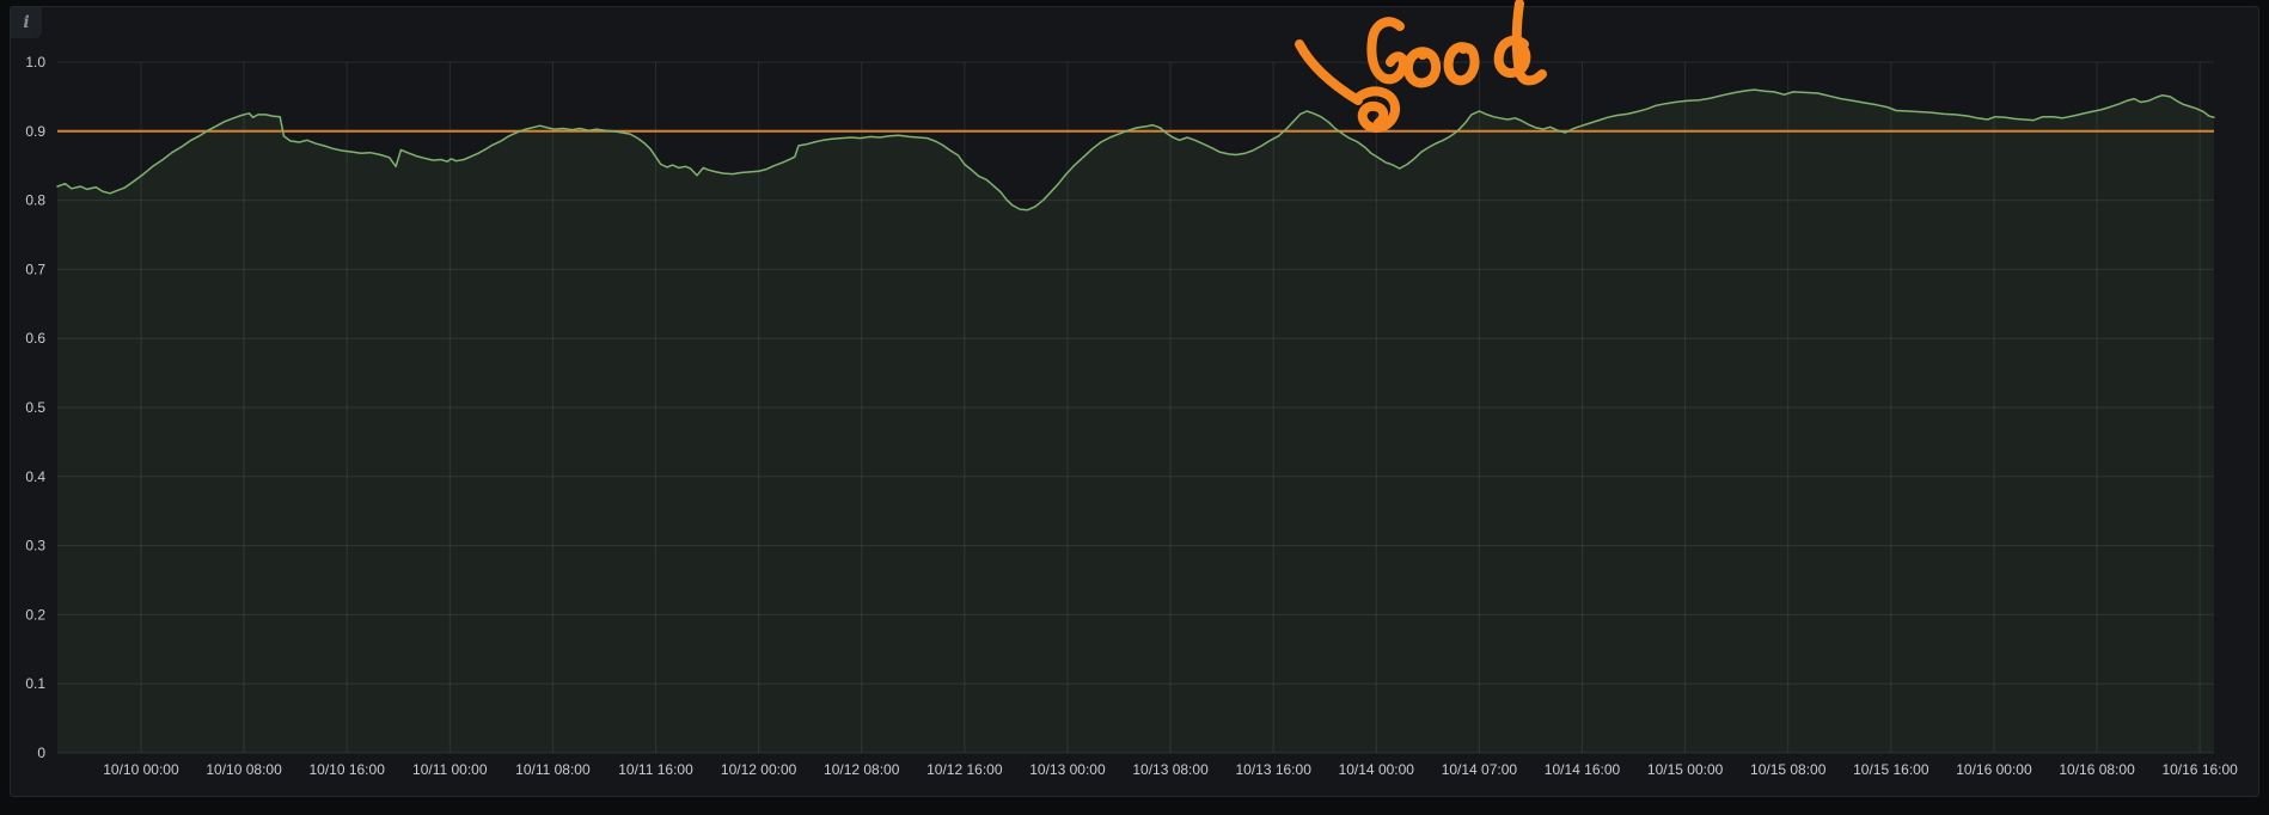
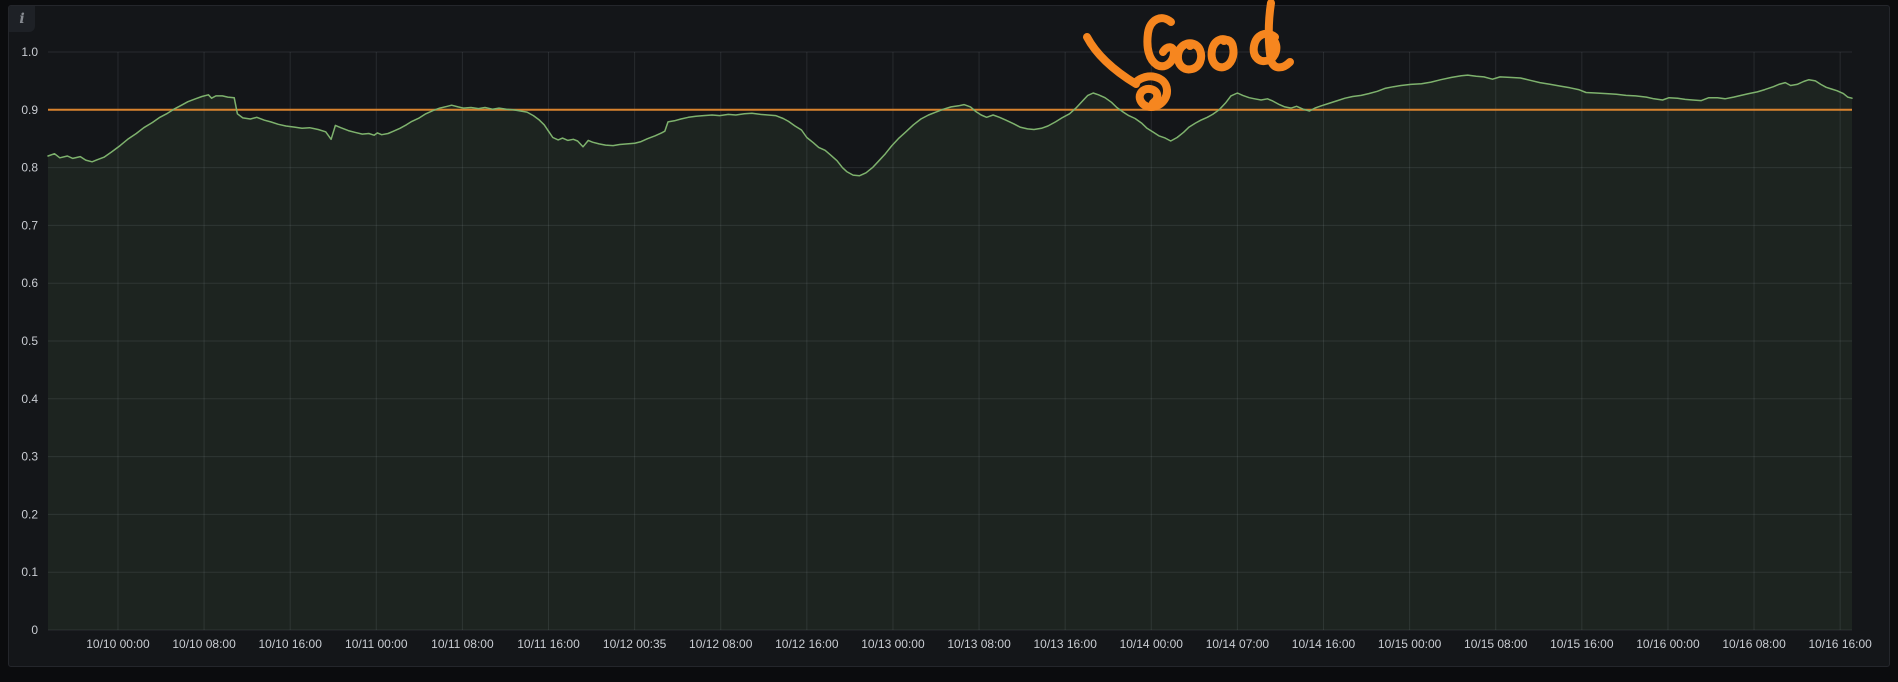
  i
  0
  0.1
  0.2
  0.3
  0.4
  0.5
  0.6
  0.7
  0.8
  0.9
  1.0
  10/10 00:00
  10/10 08:00
  10/10 16:00
  10/11 00:00
  10/11 08:00
  10/11 16:00
- 10/12 00:00
+ 10/12 00:35
  10/12 08:00
  10/12 16:00
  10/13 00:00
  10/13 08:00
  10/13 16:00
  10/14 00:00
  10/14 07:00
  10/14 16:00
  10/15 00:00
  10/15 08:00
  10/15 16:00
  10/16 00:00
  10/16 08:00
  10/16 16:00
